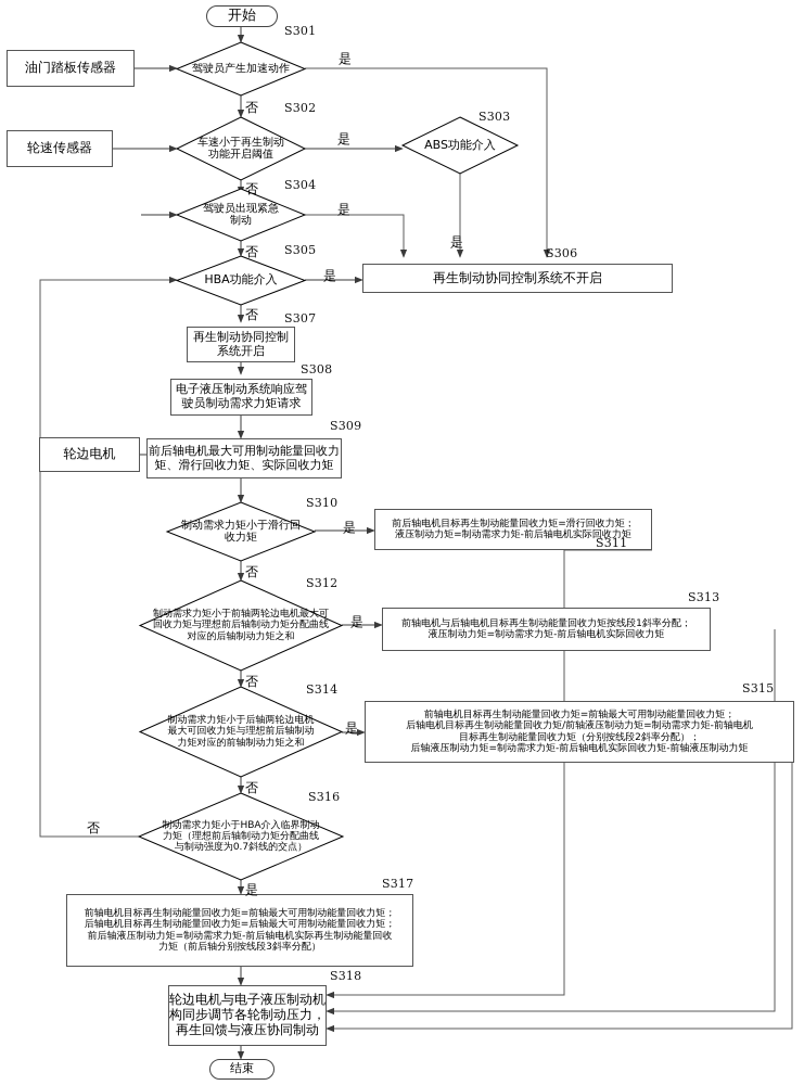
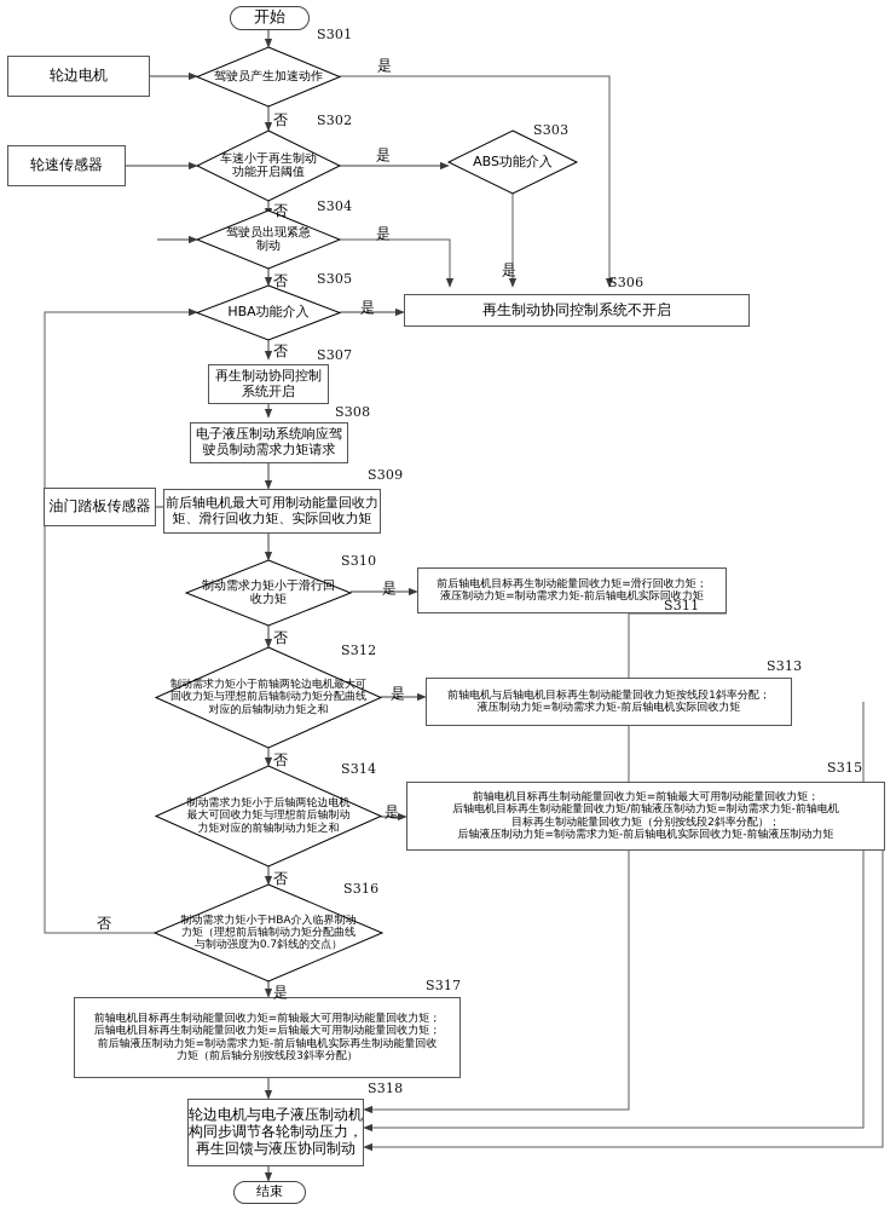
  开始
  结束
- 油门踏板传感器
+ 轮边电机
  轮速传感器
- 轮边电机
+ 油门踏板传感器
  驾驶员产生加速动作
  S301
  车速小于再生制动
  功能开启阈值
  S302
  ABS功能介入
  S303
  驾驶员出现紧急
  制动
  S304
  HBA功能介入
  S305
  再生制动协同控制系统不开启
  S306
  再生制动协同控制
  系统开启
  S307
  电子液压制动系统响应驾
  驶员制动需求力矩请求
  S308
  前后轴电机最大可用制动能量回收力
  矩、滑行回收力矩、实际回收力矩
  S309
  制动需求力矩小于滑行回
  收力矩
  S310
  前后轴电机目标再生制动能量回收力矩=滑行回收力矩；
  液压制动力矩=制动需求力矩-前后轴电机实际回收力矩
  S311
  制动需求力矩小于前轴两轮边电机最大可
  回收力矩与理想前后轴制动力矩分配曲线
  对应的后轴制动力矩之和
  S312
  前轴电机与后轴电机目标再生制动能量回收力矩按线段1斜率分配；
  液压制动力矩=制动需求力矩-前后轴电机实际回收力矩
  S313
  制动需求力矩小于后轴两轮边电机
  最大可回收力矩与理想前后轴制动
  力矩对应的前轴制动力矩之和
  S314
  前轴电机目标再生制动能量回收力矩=前轴最大可用制动能量回收力矩；
  后轴电机目标再生制动能量回收力矩/前轴液压制动力矩=制动需求力矩-前轴电机
  目标再生制动能量回收力矩（分别按线段2斜率分配）；
  后轴液压制动力矩=制动需求力矩-前后轴电机实际回收力矩-前轴液压制动力矩
  S315
  制动需求力矩小于HBA介入临界制动
  力矩（理想前后轴制动力矩分配曲线
  与制动强度为0.7斜线的交点）
  S316
  前轴电机目标再生制动能量回收力矩=前轴最大可用制动能量回收力矩；
  后轴电机目标再生制动能量回收力矩=后轴最大可用制动能量回收力矩；
  前后轴液压制动力矩=制动需求力矩-前后轴电机实际再生制动能量回收
  力矩（前后轴分别按线段3斜率分配）
  S317
  轮边电机与电子液压制动机
  构同步调节各轮制动压力，
  再生回馈与液压协同制动
  S318
  是
  否
  是
  否
  是
  是
  否
  是
  否
  是
  否
  是
  否
  是
  否
  否
  是
